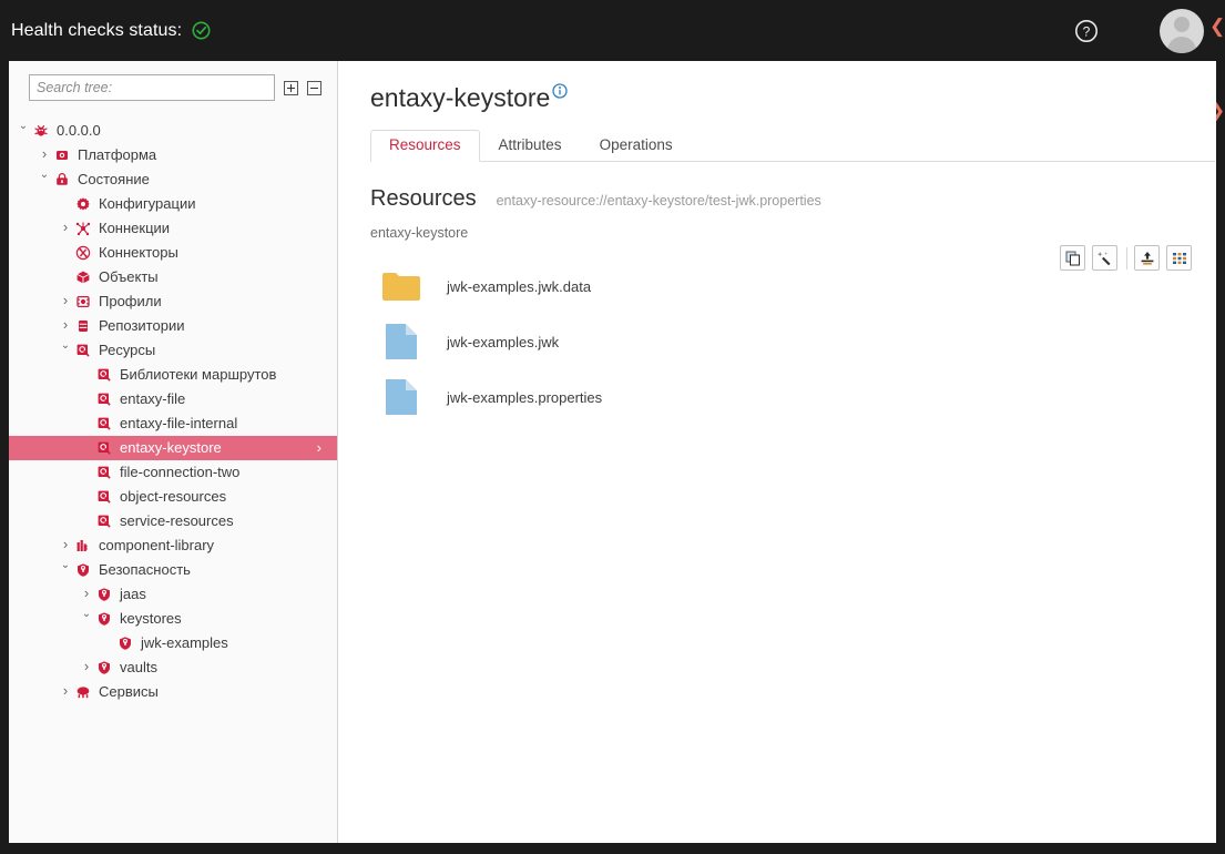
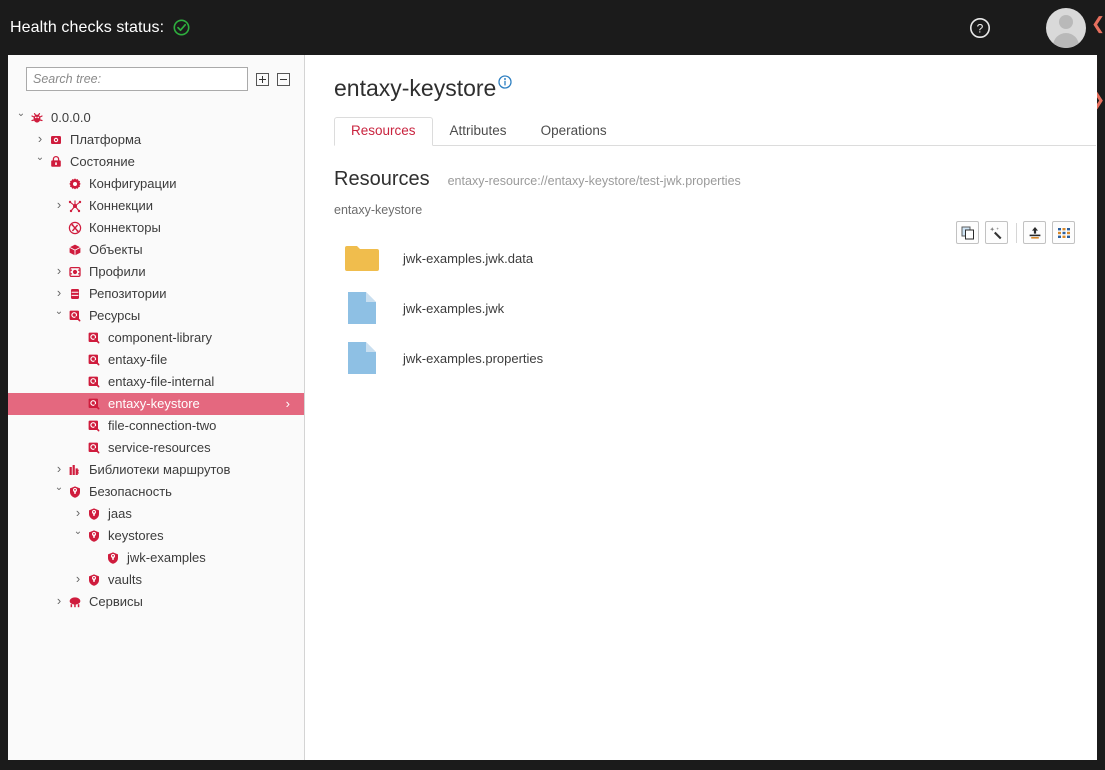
  Health checks status:
  ?
  ❮
  ▌
  ❯
  Search tree:
  0.0.0.0
  Платформа
  Состояние
  Конфигурации
  Коннекции
  Коннекторы
  Объекты
  Профили
  Репозитории
  Ресурсы
- Библиотеки маршрутов
+ component-library
  entaxy-file
  entaxy-file-internal
  entaxy-keystore
  ›
  file-connection-two
- object-resources
  service-resources
- component-library
+ Библиотеки маршрутов
  Безопасность
  jaas
  keystores
  jwk-examples
  vaults
  Сервисы
  entaxy-keystore
  Resources
  Attributes
  Operations
  Resources
  entaxy-resource://entaxy-keystore/test-jwk.properties
  entaxy-keystore
  jwk-examples.jwk.data
  jwk-examples.jwk
  jwk-examples.properties
